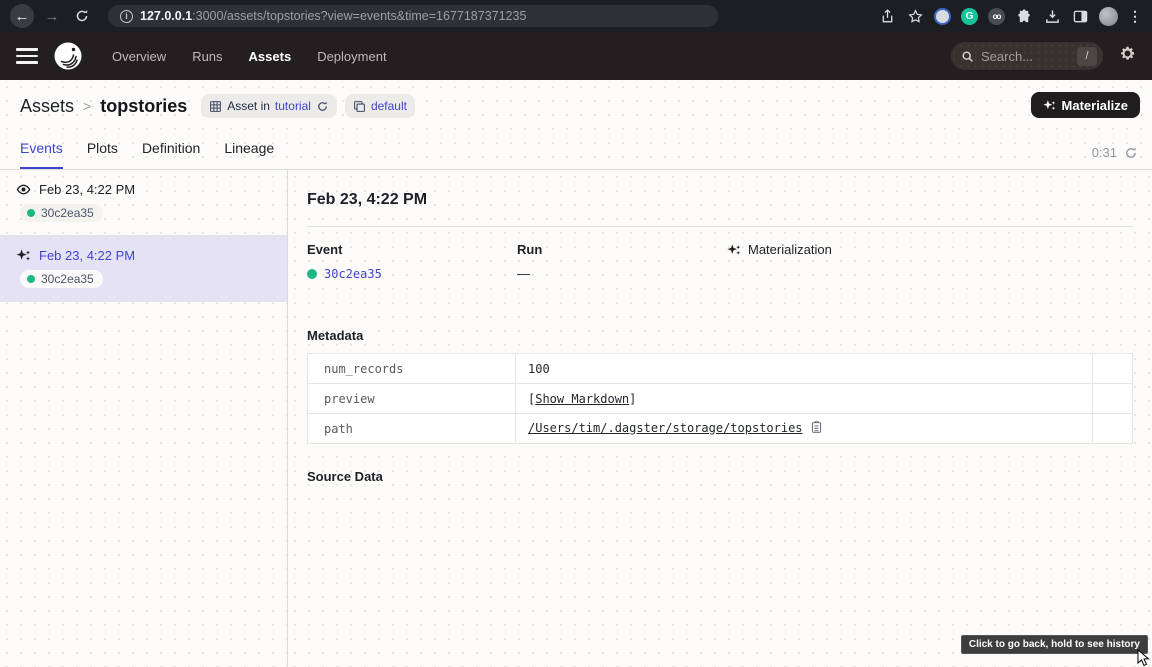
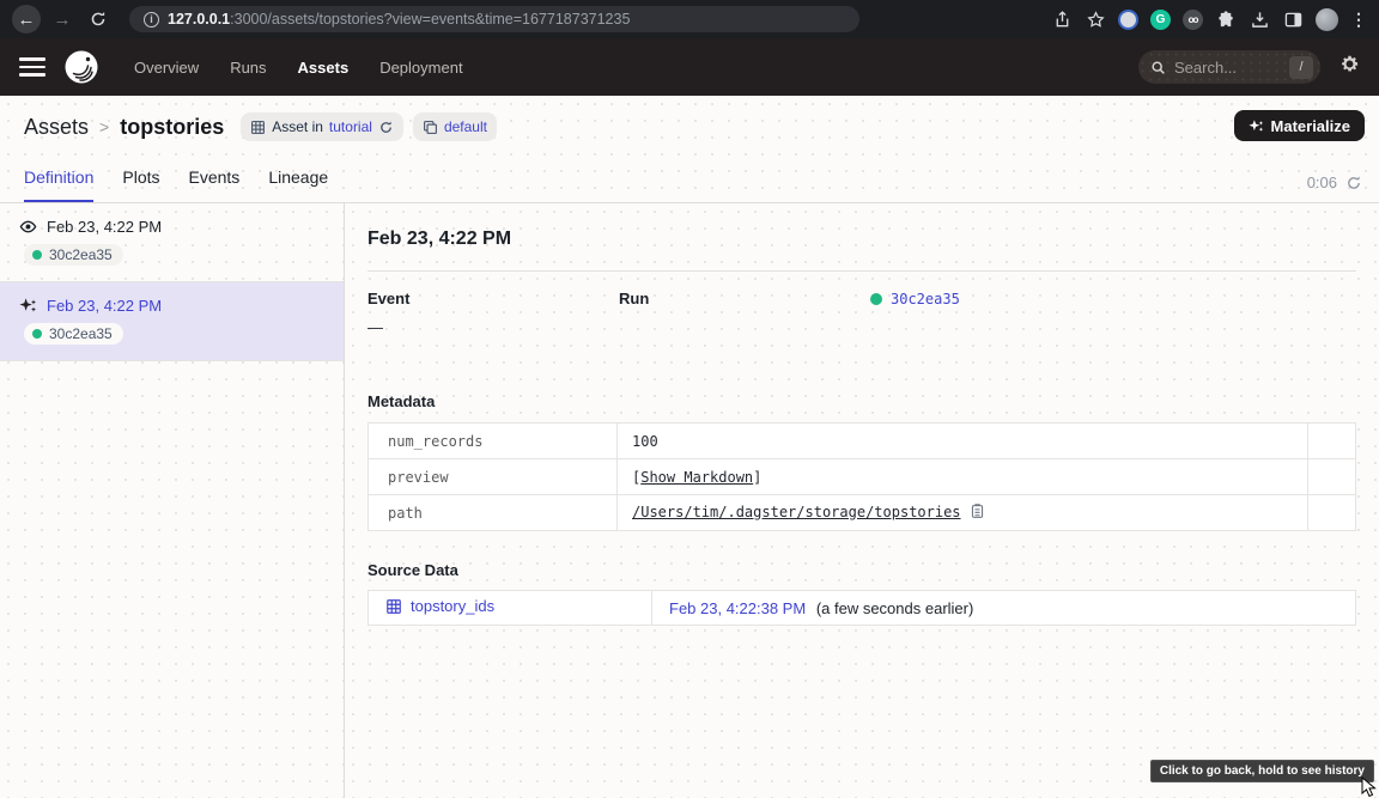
  ←
  →
  i
  127.0.0.1:3000/assets/topstories?view=events&time=1677187371235
  G
  oo
  ⋮
  Overview
  Runs
  Assets
  Deployment
  Search...
  /
  Assets
  >
  topstories
  Asset in
  tutorial
  default
  Materialize
- Events
+ Definition
  Plots
- Definition
+ Events
  Lineage
- 0:31
+ 0:06
  Feb 23, 4:22 PM
  30c2ea35
  Feb 23, 4:22 PM
  30c2ea35
  Feb 23, 4:22 PM
  Event
  Run
- Materialization
  30c2ea35
  —
  Metadata
  num_records	100
  preview	[Show Markdown]
  path	/Users/tim/.dagster/storage/topstories
  Source Data
+ topstory_ids	Feb 23, 4:22:38 PM (a few seconds earlier)
  Click to go back, hold to see history
